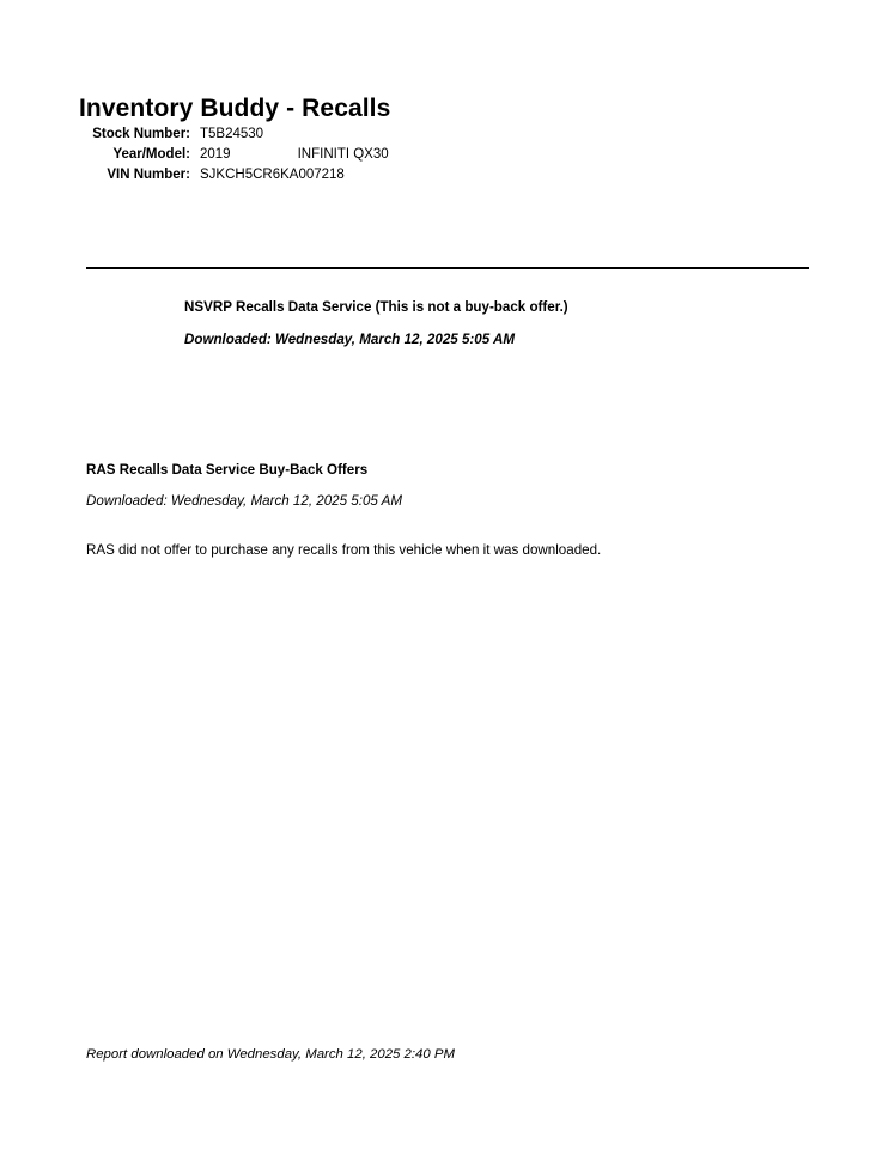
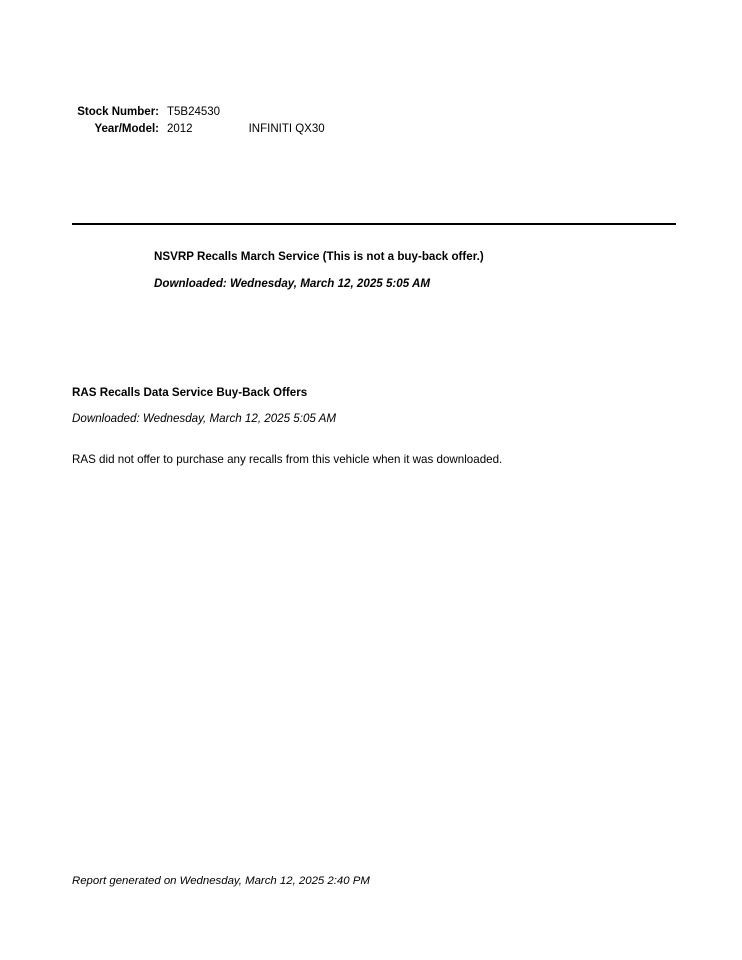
- Inventory Buddy - Recalls
  Stock Number:
  T5B24530
  Year/Model:
- 2019
+ 2012
  INFINITI QX30
- VIN Number:
- SJKCH5CR6KA007218
- NSVRP Recalls Data Service (This is not a buy-back offer.)
+ NSVRP Recalls March Service (This is not a buy-back offer.)
  Downloaded: Wednesday, March 12, 2025 5:05 AM
  RAS Recalls Data Service Buy-Back Offers
  Downloaded: Wednesday, March 12, 2025 5:05 AM
  RAS did not offer to purchase any recalls from this vehicle when it was downloaded.
- Report downloaded on Wednesday, March 12, 2025 2:40 PM
+ Report generated on Wednesday, March 12, 2025 2:40 PM
